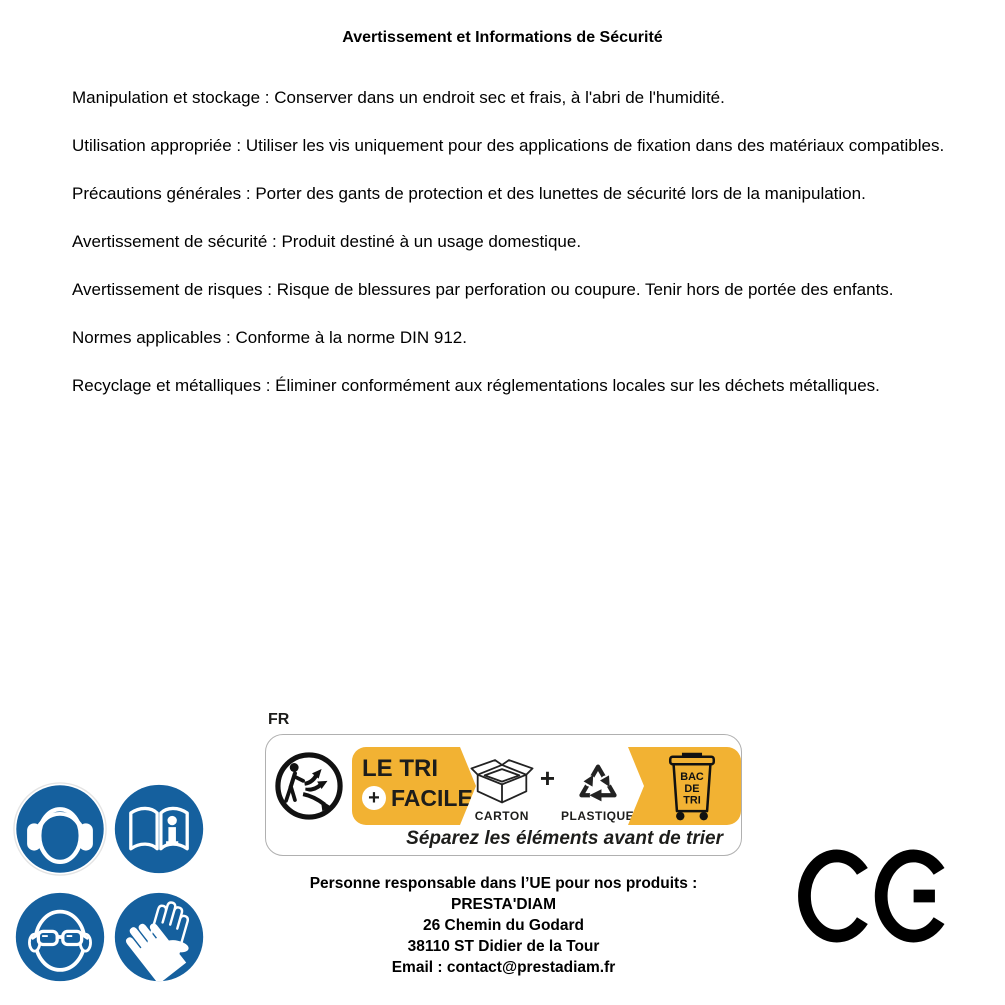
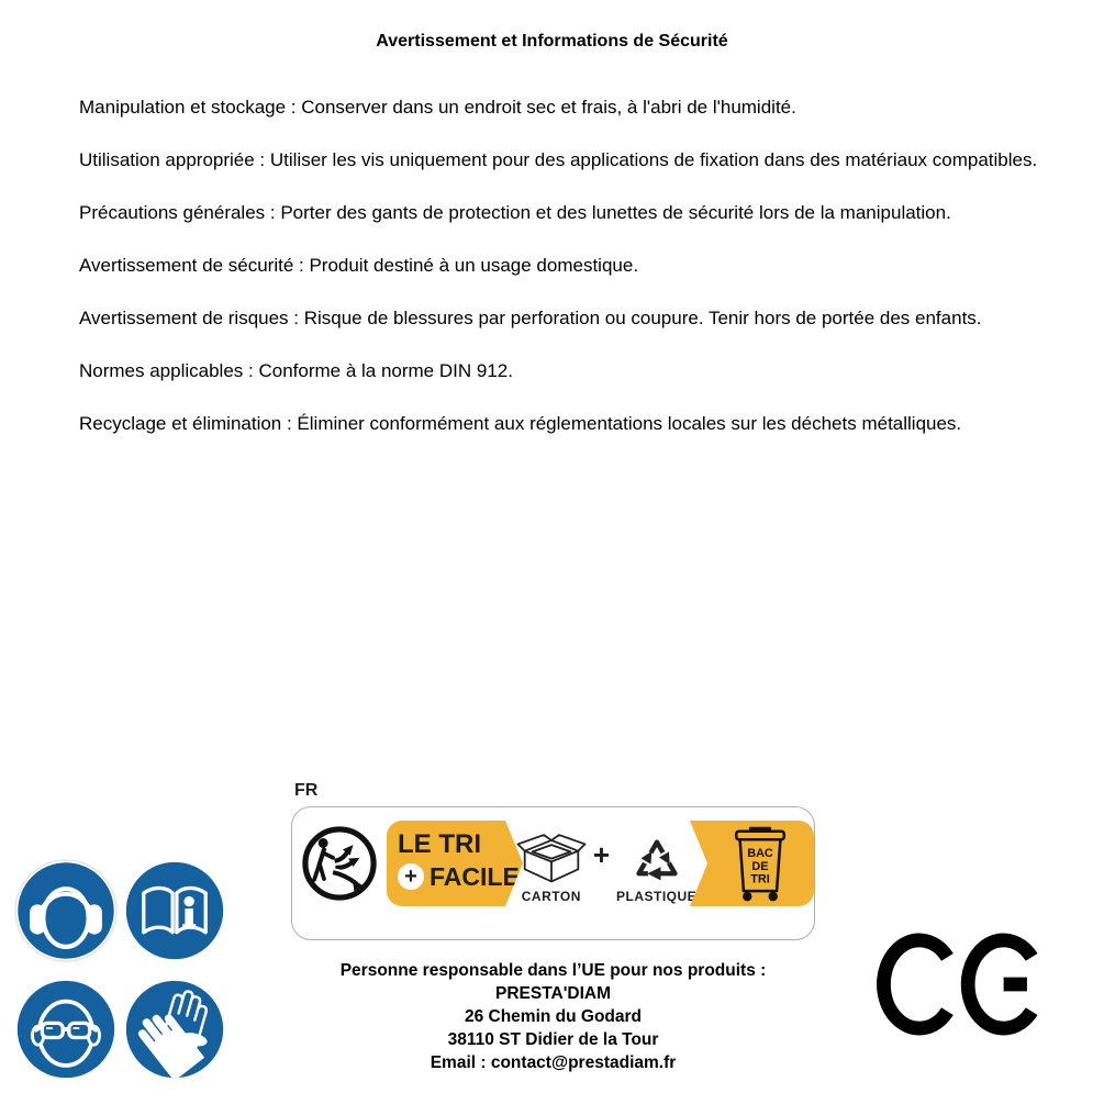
  Avertissement et Informations de Sécurité
  Manipulation et stockage : Conserver dans un endroit sec et frais, à l'abri de l'humidité.
  Utilisation appropriée : Utiliser les vis uniquement pour des applications de fixation dans des matériaux compatibles.
  Précautions générales : Porter des gants de protection et des lunettes de sécurité lors de la manipulation.
  Avertissement de sécurité : Produit destiné à un usage domestique.
  Avertissement de risques : Risque de blessures par perforation ou coupure. Tenir hors de portée des enfants.
  Normes applicables : Conforme à la norme DIN 912.
- Recyclage et métalliques : Éliminer conformément aux réglementations locales sur les déchets métalliques.
+ Recyclage et élimination : Éliminer conformément aux réglementations locales sur les déchets métalliques.
  FR
  LE TRI
  +
  FACILE
  CARTON
  +
  PLASTIQUE
  BAC
  DE
  TRI
- Séparez les éléments avant de trier
  Personne responsable dans l’UE pour nos produits :
  PRESTA'DIAM
  26 Chemin du Godard
  38110 ST Didier de la Tour
  Email : contact@prestadiam.fr
